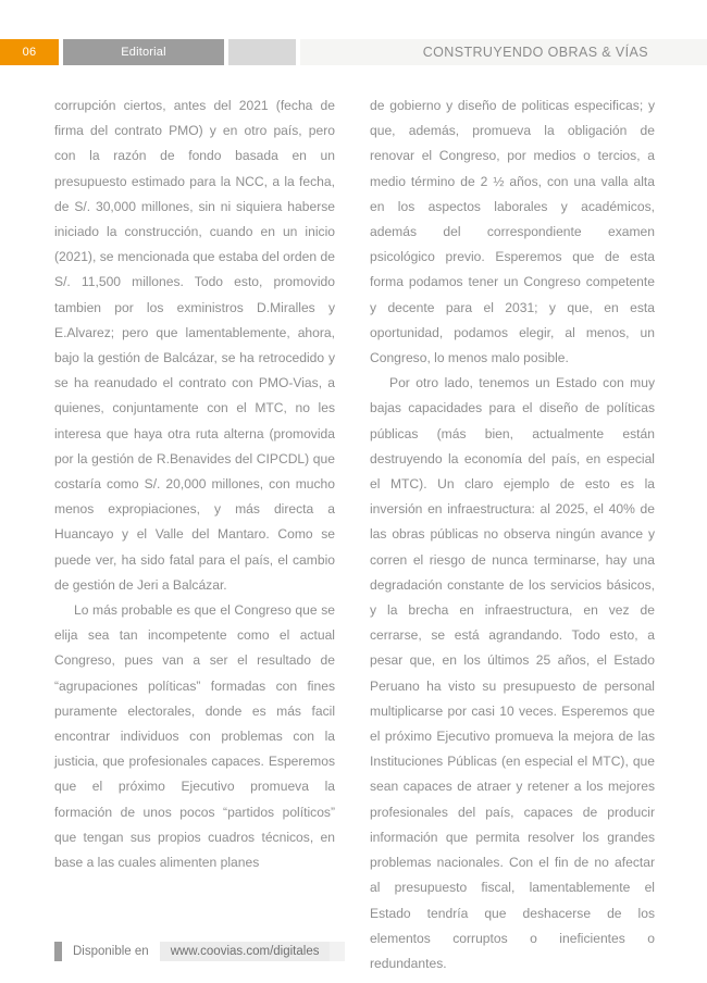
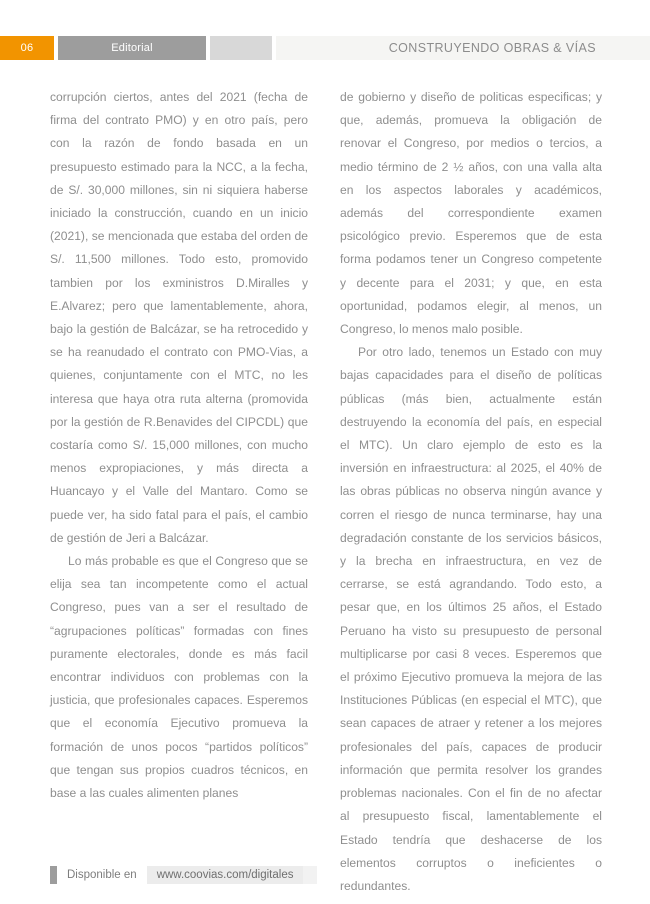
  06
  Editorial
  CONSTRUYENDO OBRAS & VÍAS
- corrupción ciertos, antes del 2021 (fecha de firma del contrato PMO) y en otro país, pero con la razón de fondo basada en un presupuesto estimado para la NCC, a la fecha, de S/. 30,000 millones, sin ni siquiera haberse iniciado la construcción, cuando en un inicio (2021), se mencionada que estaba del orden de S/. 11,500 millones. Todo esto, promovido tambien por los exministros D.Miralles y E.Alvarez; pero que lamentablemente, ahora, bajo la gestión de Balcázar, se ha retrocedido y se ha reanudado el contrato con PMO-Vias, a quienes, conjuntamente con el MTC, no les interesa que haya otra ruta alterna (promovida por la gestión de R.Benavides del CIPCDL) que costaría como S/. 20,000 millones, con mucho menos expropiaciones, y más directa a Huancayo y el Valle del Mantaro. Como se puede ver, ha sido fatal para el país, el cambio de gestión de Jeri a Balcázar.
+ corrupción ciertos, antes del 2021 (fecha de firma del contrato PMO) y en otro país, pero con la razón de fondo basada en un presupuesto estimado para la NCC, a la fecha, de S/. 30,000 millones, sin ni siquiera haberse iniciado la construcción, cuando en un inicio (2021), se mencionada que estaba del orden de S/. 11,500 millones. Todo esto, promovido tambien por los exministros D.Miralles y E.Alvarez; pero que lamentablemente, ahora, bajo la gestión de Balcázar, se ha retrocedido y se ha reanudado el contrato con PMO-Vias, a quienes, conjuntamente con el MTC, no les interesa que haya otra ruta alterna (promovida por la gestión de R.Benavides del CIPCDL) que costaría como S/. 15,000 millones, con mucho menos expropiaciones, y más directa a Huancayo y el Valle del Mantaro. Como se puede ver, ha sido fatal para el país, el cambio de gestión de Jeri a Balcázar.
- Lo más probable es que el Congreso que se elija sea tan incompetente como el actual Congreso, pues van a ser el resultado de “agrupaciones políticas” formadas con fines puramente electorales, donde es más facil encontrar individuos con problemas con la justicia, que profesionales capaces. Esperemos que el próximo Ejecutivo promueva la formación de unos pocos “partidos políticos” que tengan sus propios cuadros técnicos, en base a las cuales alimenten planes
+ Lo más probable es que el Congreso que se elija sea tan incompetente como el actual Congreso, pues van a ser el resultado de “agrupaciones políticas” formadas con fines puramente electorales, donde es más facil encontrar individuos con problemas con la justicia, que profesionales capaces. Esperemos que el economía Ejecutivo promueva la formación de unos pocos “partidos políticos” que tengan sus propios cuadros técnicos, en base a las cuales alimenten planes
  de gobierno y diseño de politicas especificas; y que, además, promueva la obligación de renovar el Congreso, por medios o tercios, a medio término de 2 ½ años, con una valla alta en los aspectos laborales y académicos, además del correspondiente examen psicológico previo. Esperemos que de esta forma podamos tener un Congreso competente y decente para el 2031; y que, en esta oportunidad, podamos elegir, al menos, un Congreso, lo menos malo posible.
- Por otro lado, tenemos un Estado con muy bajas capacidades para el diseño de políticas públicas (más bien, actualmente están destruyendo la economía del país, en especial el MTC). Un claro ejemplo de esto es la inversión en infraestructura: al 2025, el 40% de las obras públicas no observa ningún avance y corren el riesgo de nunca terminarse, hay una degradación constante de los servicios básicos, y la brecha en infraestructura, en vez de cerrarse, se está agrandando. Todo esto, a pesar que, en los últimos 25 años, el Estado Peruano ha visto su presupuesto de personal multiplicarse por casi 10 veces. Esperemos que el próximo Ejecutivo promueva la mejora de las Instituciones Públicas (en especial el MTC), que sean capaces de atraer y retener a los mejores profesionales del país, capaces de producir información que permita resolver los grandes problemas nacionales. Con el fin de no afectar al presupuesto fiscal, lamentablemente el Estado tendría que deshacerse de los elementos corruptos o ineficientes o redundantes.
+ Por otro lado, tenemos un Estado con muy bajas capacidades para el diseño de políticas públicas (más bien, actualmente están destruyendo la economía del país, en especial el MTC). Un claro ejemplo de esto es la inversión en infraestructura: al 2025, el 40% de las obras públicas no observa ningún avance y corren el riesgo de nunca terminarse, hay una degradación constante de los servicios básicos, y la brecha en infraestructura, en vez de cerrarse, se está agrandando. Todo esto, a pesar que, en los últimos 25 años, el Estado Peruano ha visto su presupuesto de personal multiplicarse por casi 8 veces. Esperemos que el próximo Ejecutivo promueva la mejora de las Instituciones Públicas (en especial el MTC), que sean capaces de atraer y retener a los mejores profesionales del país, capaces de producir información que permita resolver los grandes problemas nacionales. Con el fin de no afectar al presupuesto fiscal, lamentablemente el Estado tendría que deshacerse de los elementos corruptos o ineficientes o redundantes.
  Disponible en
  www.coovias.com/digitales
